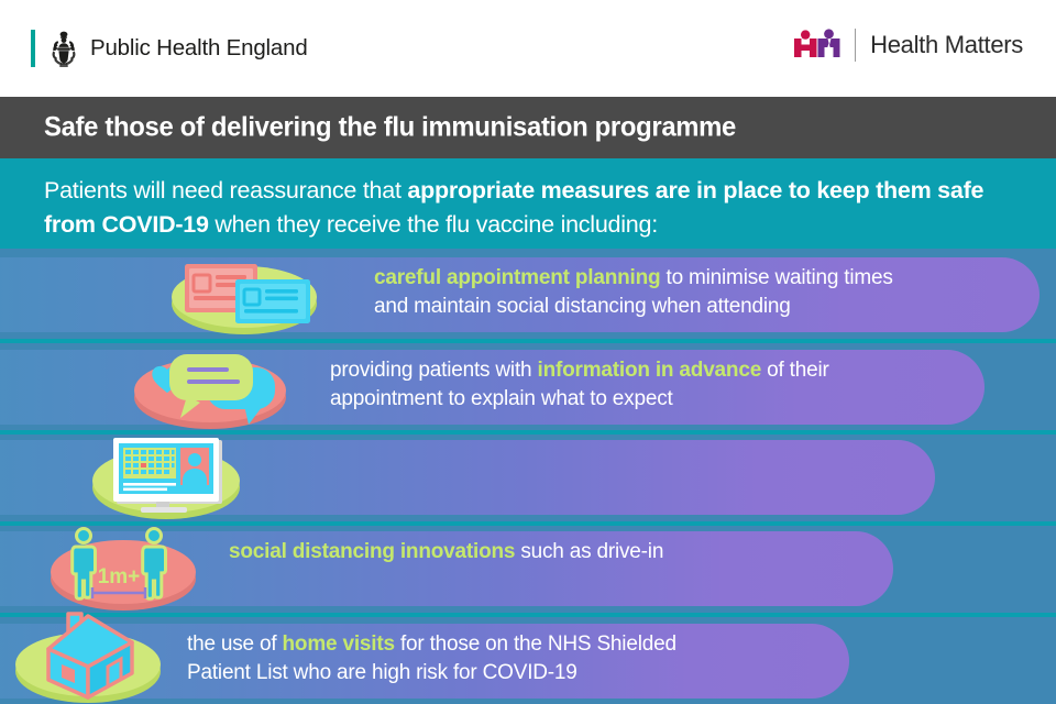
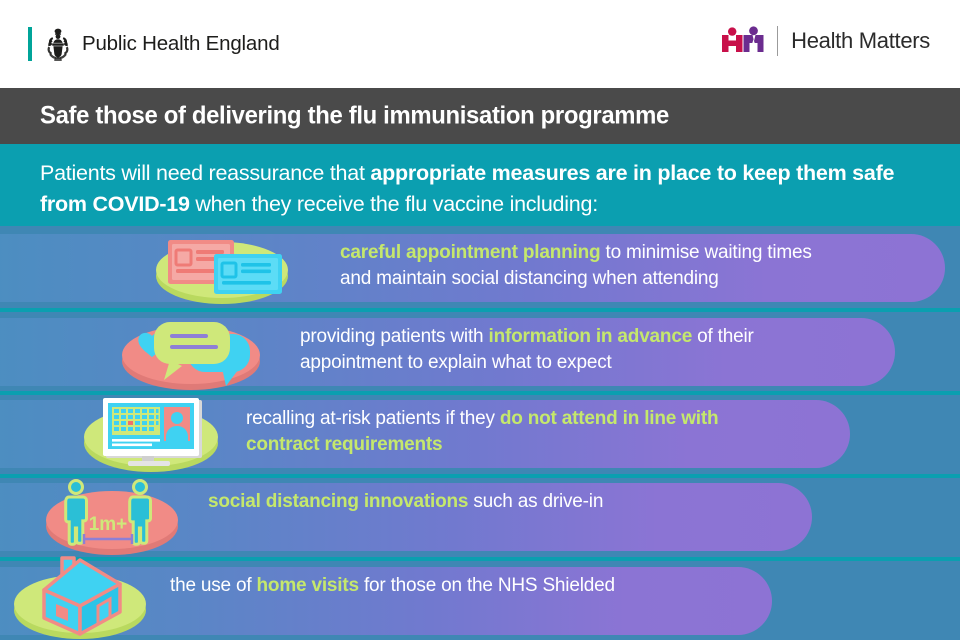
  Public Health England
  Health Matters
  Safe those of delivering the flu immunisation programme
  Patients will need reassurance that appropriate measures are in place to keep them safe from COVID-19 when they receive the flu vaccine including:
  careful appointment planning to minimise waiting times
  and maintain social distancing when attending
  providing patients with information in advance of their
  appointment to explain what to expect
+ recalling at-risk patients if they do not attend in line with
+ contract requirements
  1m+
  social distancing innovations such as drive-in
  the use of home visits for those on the NHS Shielded
- Patient List who are high risk for COVID-19
